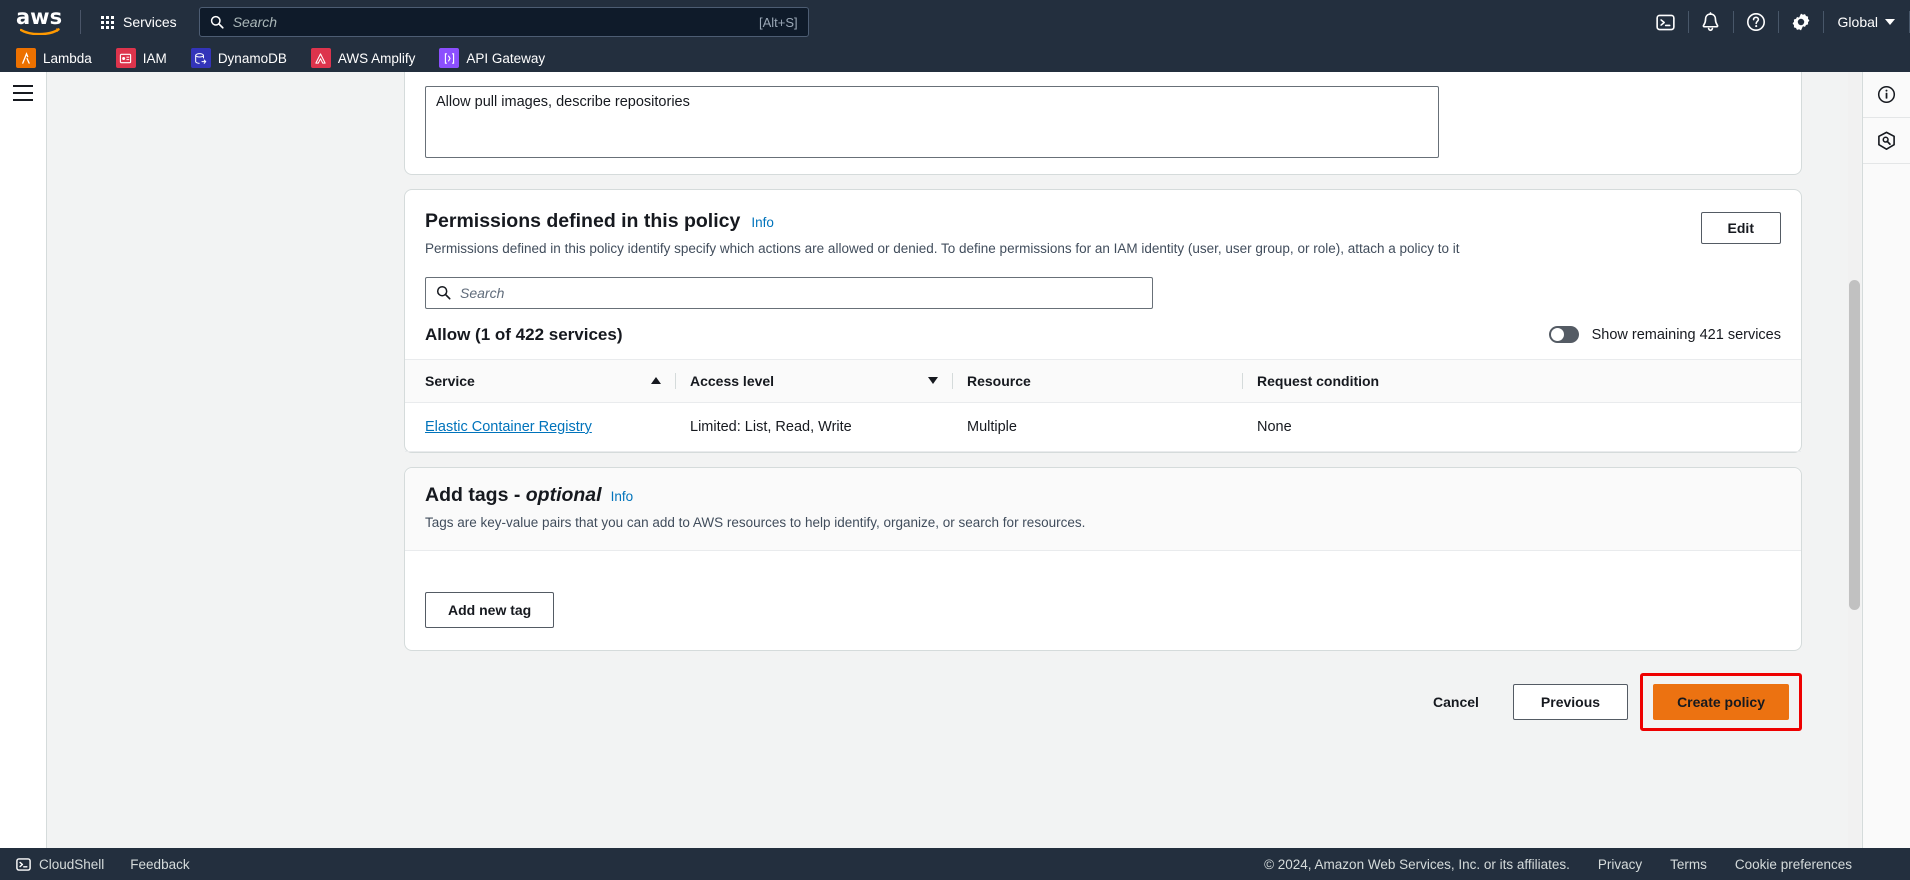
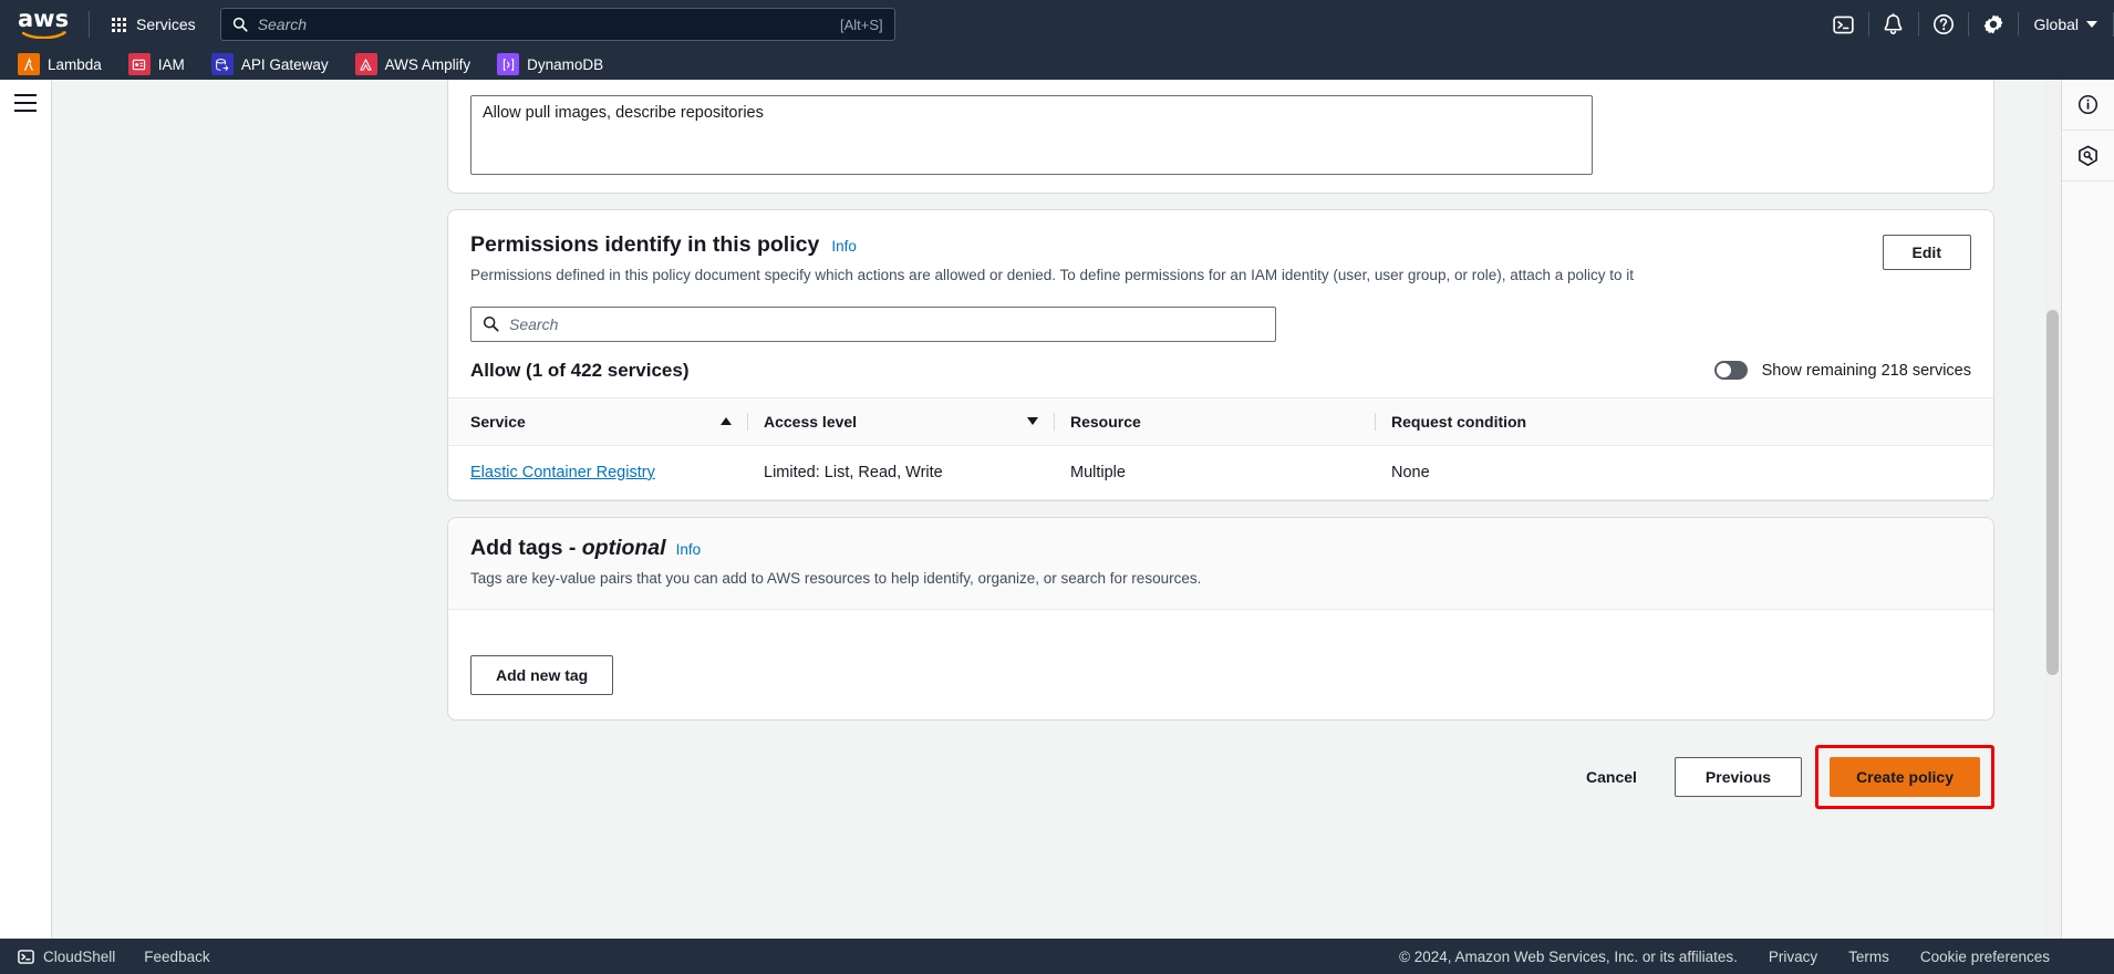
  aws
  Services
  Search
  [Alt+S]
  Global
  Lambda
  IAM
- DynamoDB
+ API Gateway
  AWS Amplify
- API Gateway
+ DynamoDB
  Allow pull images, describe repositories
- Permissions defined in this policy
+ Permissions identify in this policy
  Info
- Permissions defined in this policy identify specify which actions are allowed or denied. To define permissions for an IAM identity (user, user group, or role), attach a policy to it
+ Permissions defined in this policy document specify which actions are allowed or denied. To define permissions for an IAM identity (user, user group, or role), attach a policy to it
  Edit
  Search
  Allow (1 of 422 services)
- Show remaining 421 services
+ Show remaining 218 services
  Service	Access level	Resource	Request condition
  Elastic Container Registry	Limited: List, Read, Write	Multiple	None
  Add tags - optional
  Info
  Tags are key-value pairs that you can add to AWS resources to help identify, organize, or search for resources.
  Add new tag
  Cancel
  Previous
  Create policy
  CloudShell
  Feedback
  © 2024, Amazon Web Services, Inc. or its affiliates.
  Privacy
  Terms
  Cookie preferences
